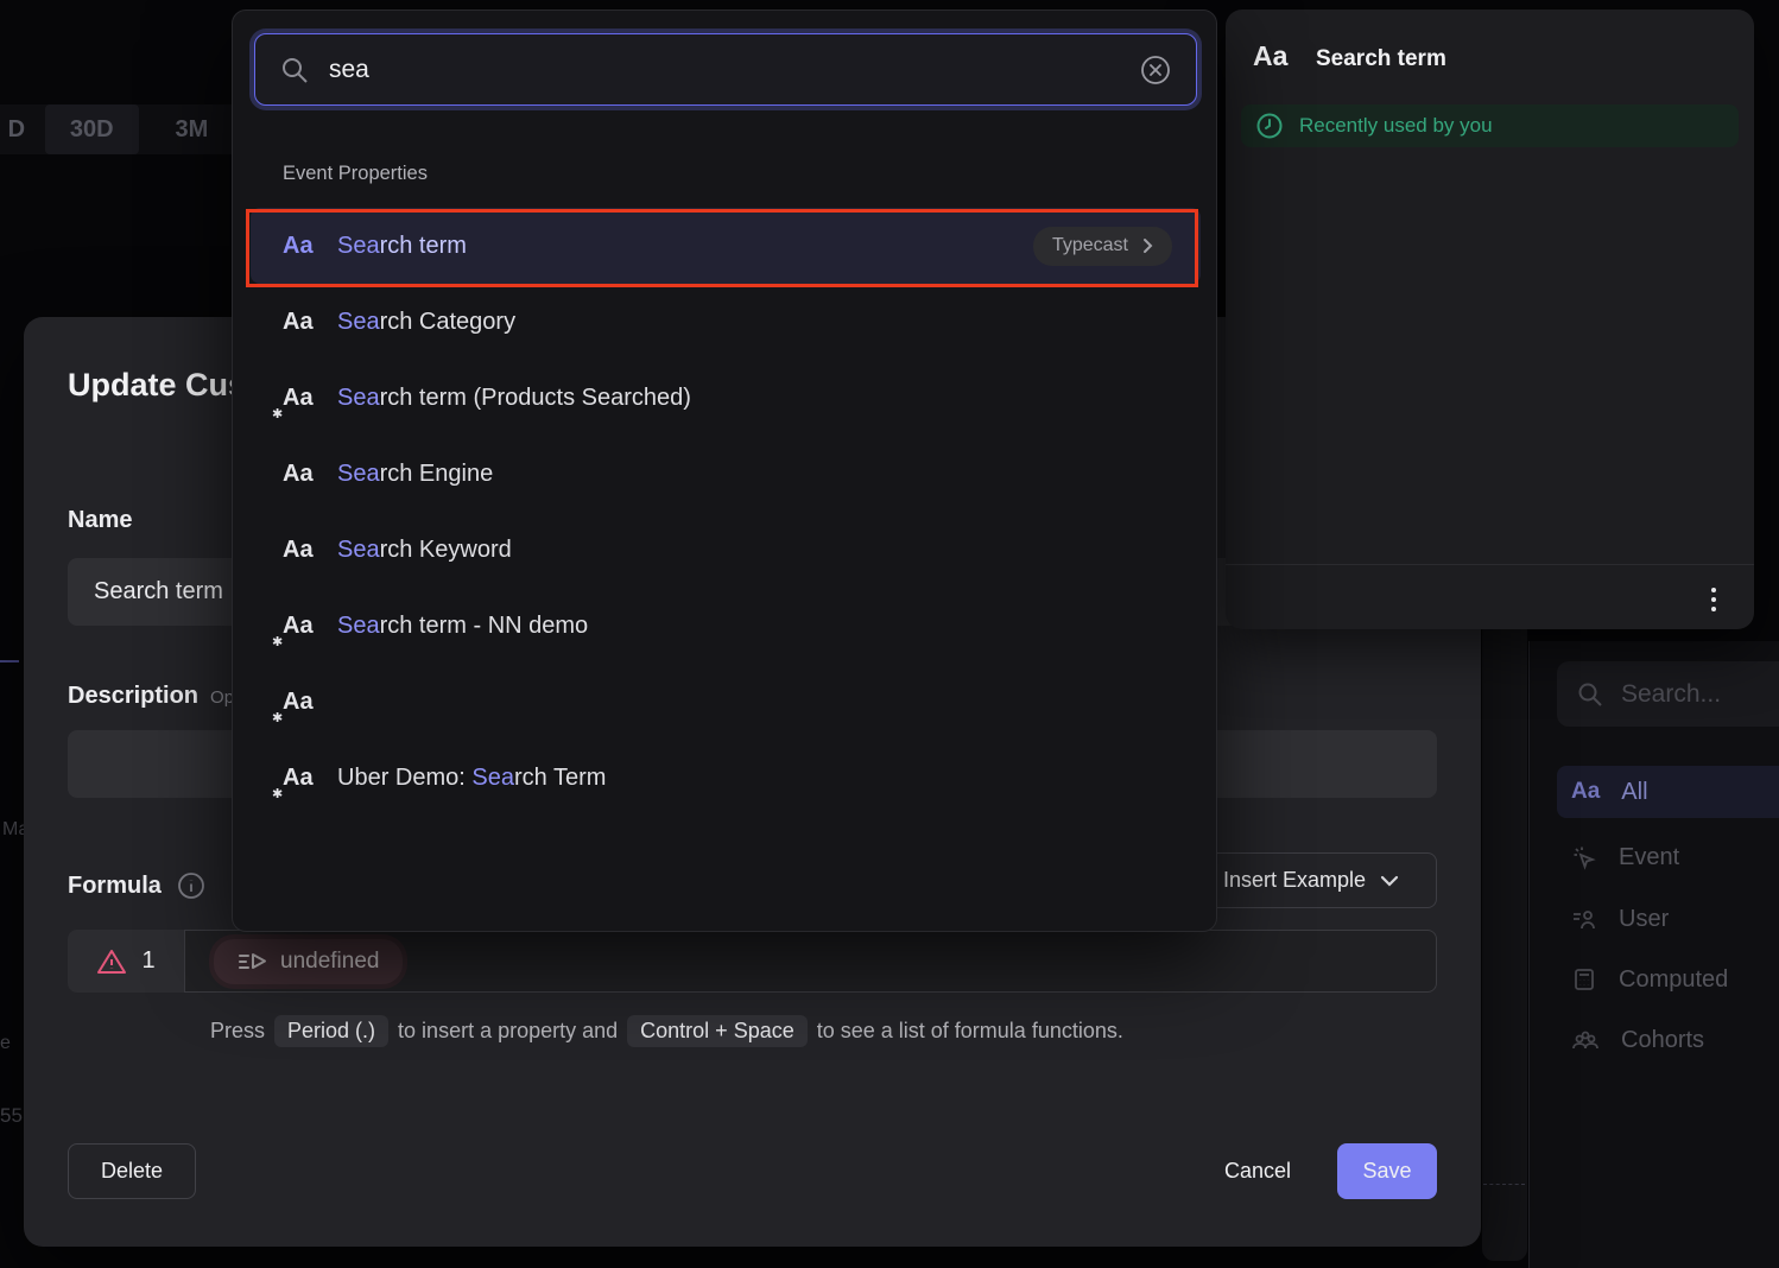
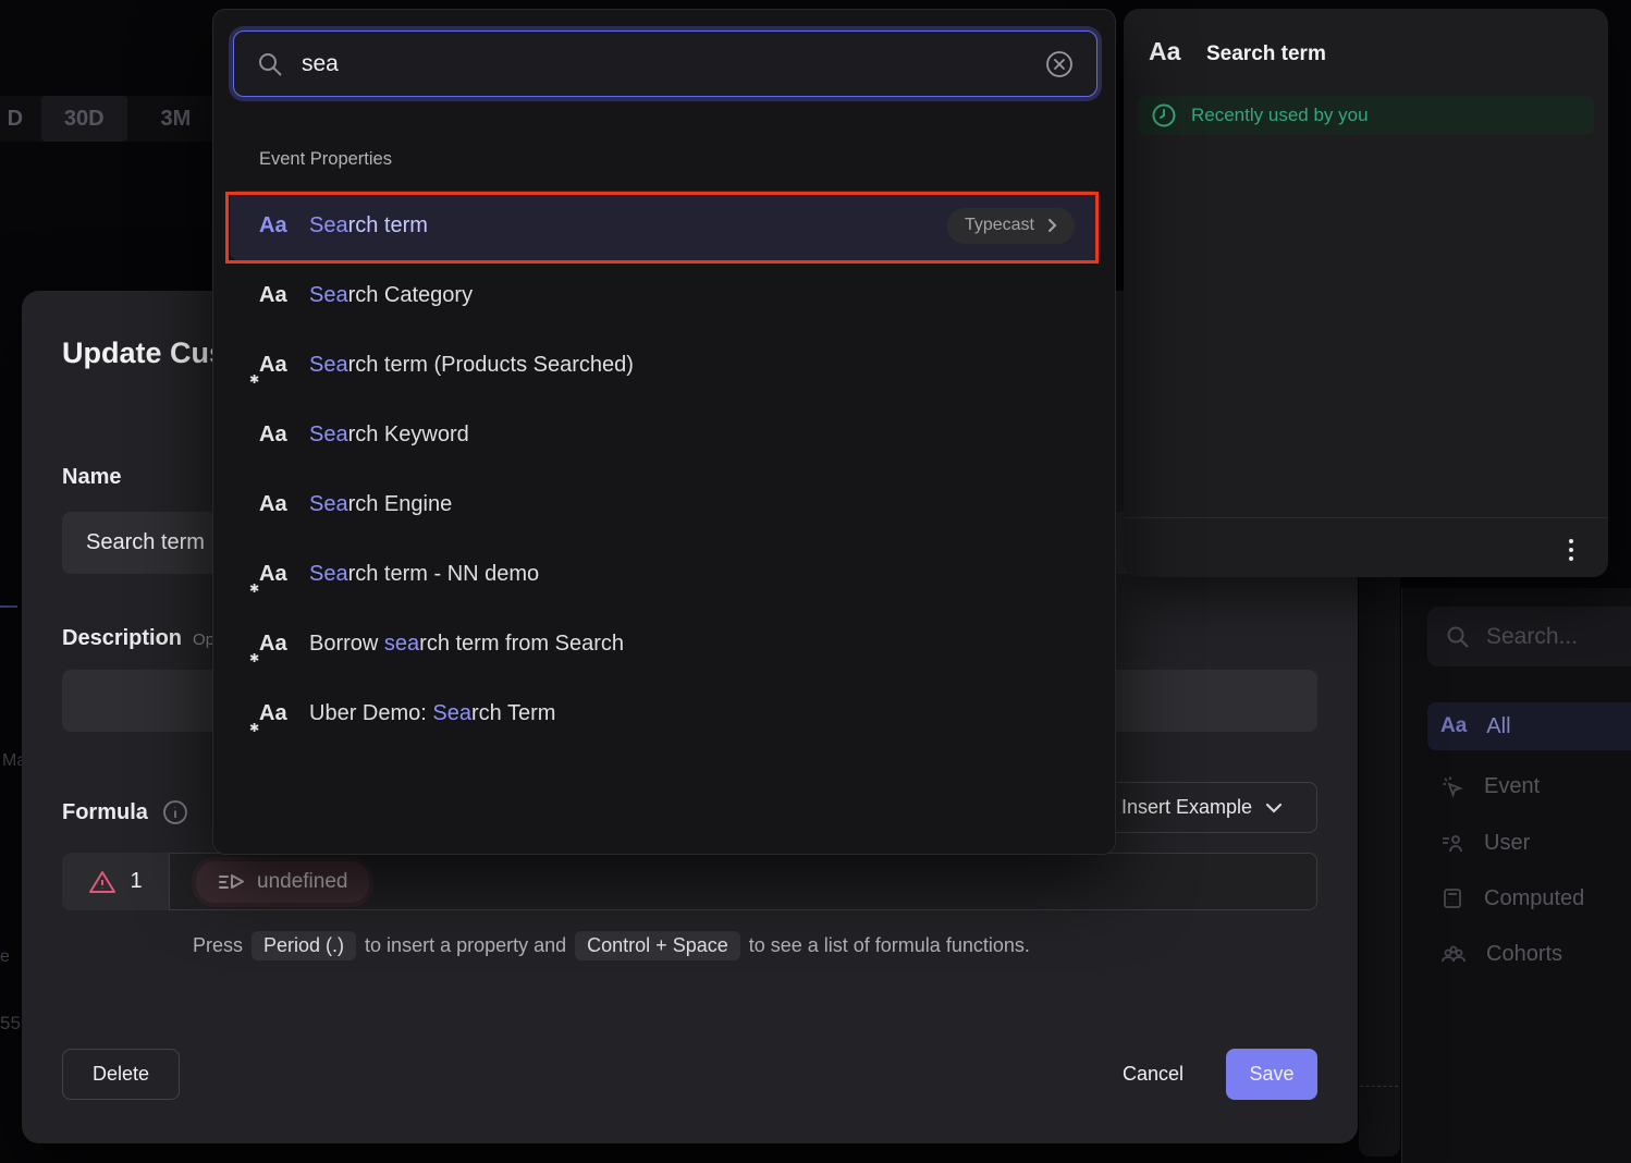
  D
  30D
  3M
  e
  55
  Search...
  Aa
  All
  Event
  User
  Computed
  Cohorts
  Name
  Search term
  Formula
  Insert Example
  1
  undefined
  Press
  Period (.)
  to insert a property and
  Control + Space
  to see a list of formula functions.
  Delete
  Cancel
  Save
  Aa
  Search term
  Recently used by you
  sea
  Event Properties
  Aa
  Search term
  Typecast
  Aa
  Search Category
  Aa
  ✱
  Search term (Products Searched)
  Aa
- Search Engine
+ Search Keyword
  Aa
- Search Keyword
+ Search Engine
  Aa
  ✱
  Search term - NN demo
  Aa
  ✱
+ Borrow search term from Search
  Aa
  ✱
  Uber Demo: Search Term
